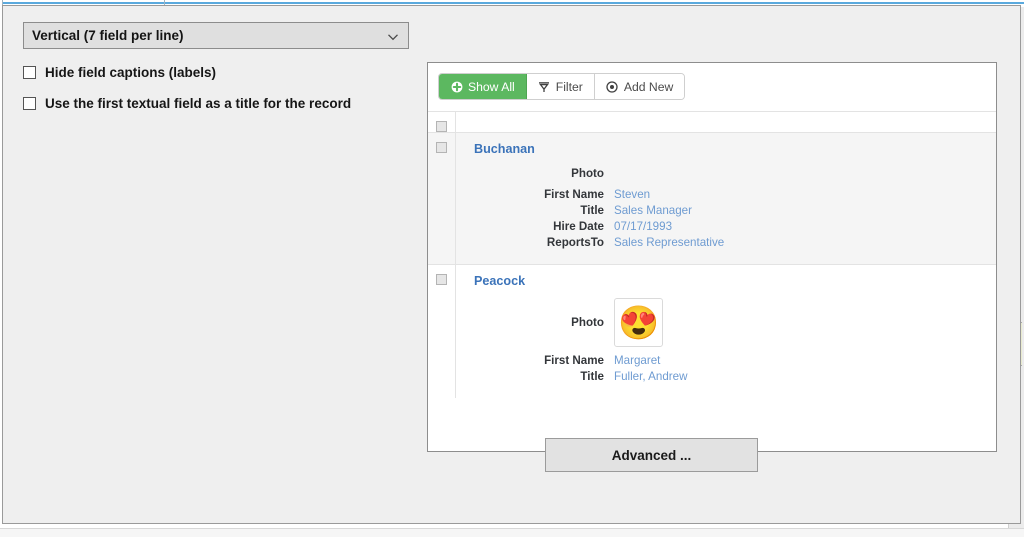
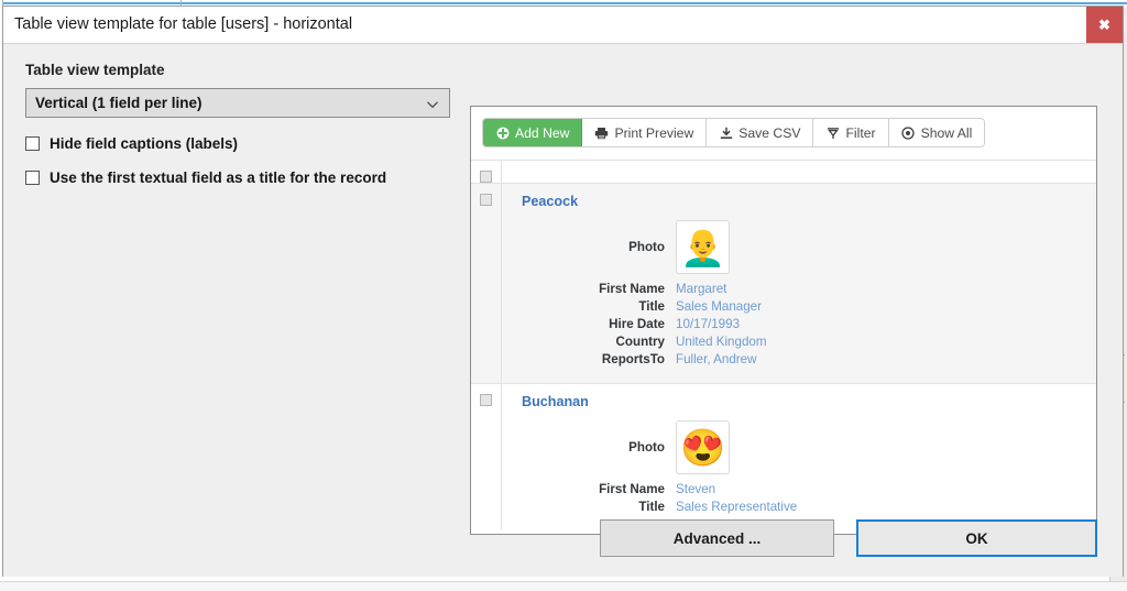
+ Table view template for table [users] - horizontal
+ ✖
+ Table view template
- Vertical (7 field per line)
+ Vertical (1 field per line)
  Hide field captions (labels)
  Use the first textual field as a title for the record
- Show All
+ Add New
+ Print Preview
+ Save CSV
  Filter
- Add New
+ Show All
- Buchanan
+ Peacock
  Photo
+ 👨‍🦲
  First Name
- Steven
+ Margaret
  Title
  Sales Manager
  Hire Date
- 07/17/1993
+ 10/17/1993
+ Country
+ United Kingdom
  ReportsTo
- Sales Representative
+ Fuller, Andrew
- Peacock
+ Buchanan
  Photo
  😍
  First Name
- Margaret
+ Steven
  Title
- Fuller, Andrew
+ Sales Representative
  Advanced ...
+ OK
